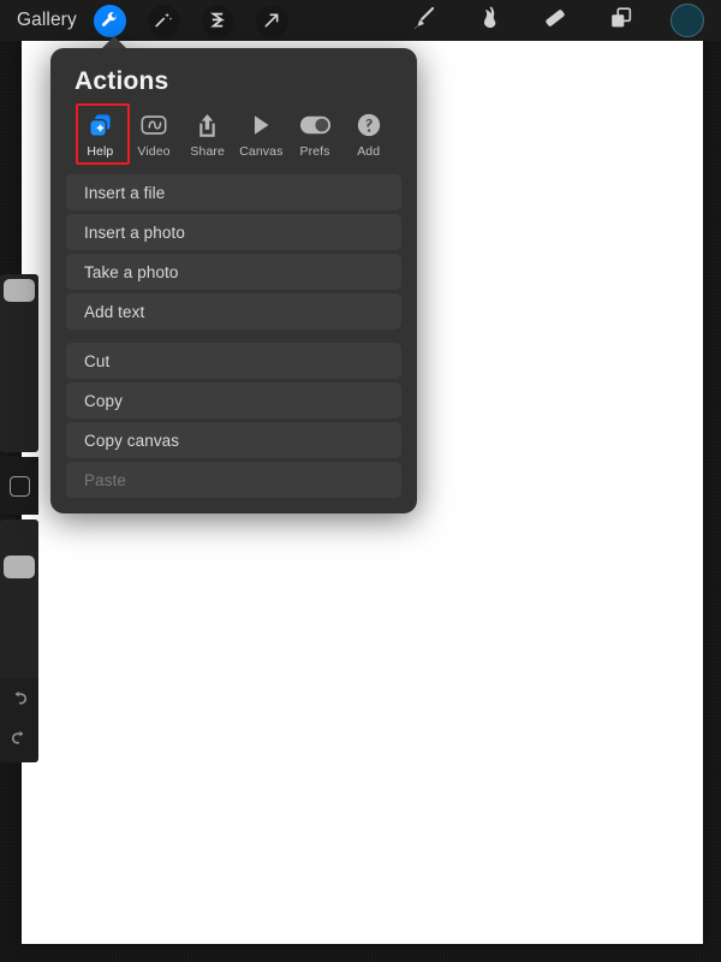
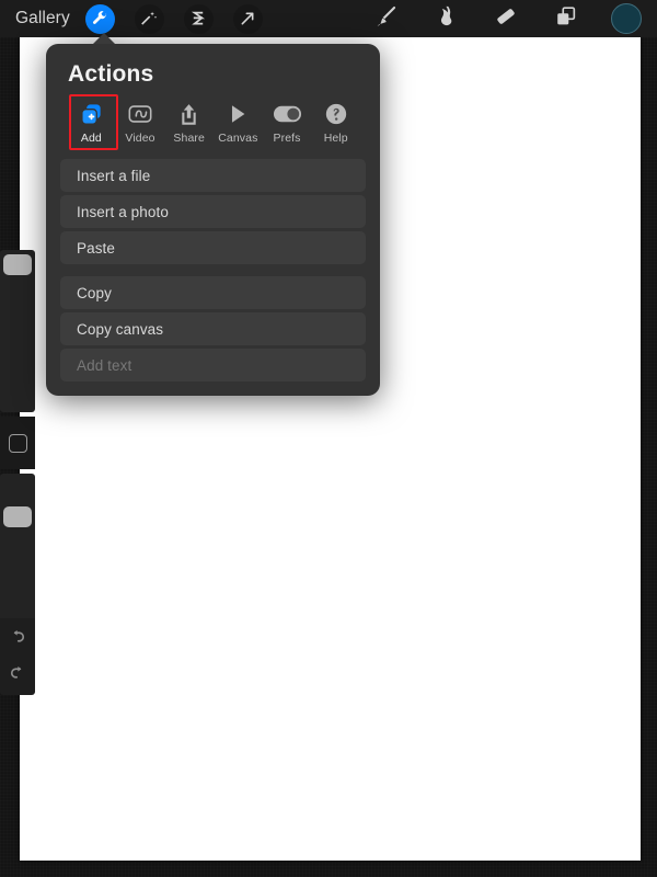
  Gallery
  Actions
- Help
+ Add
  Video
  Share
  Canvas
  Prefs
- Add
+ Help
  Insert a file
  Insert a photo
- Take a photo
- Add text
+ Paste
- Cut
  Copy
  Copy canvas
- Paste
+ Add text
